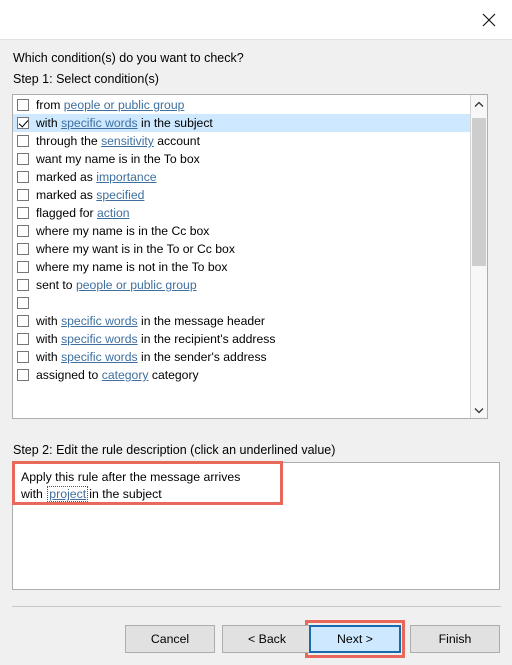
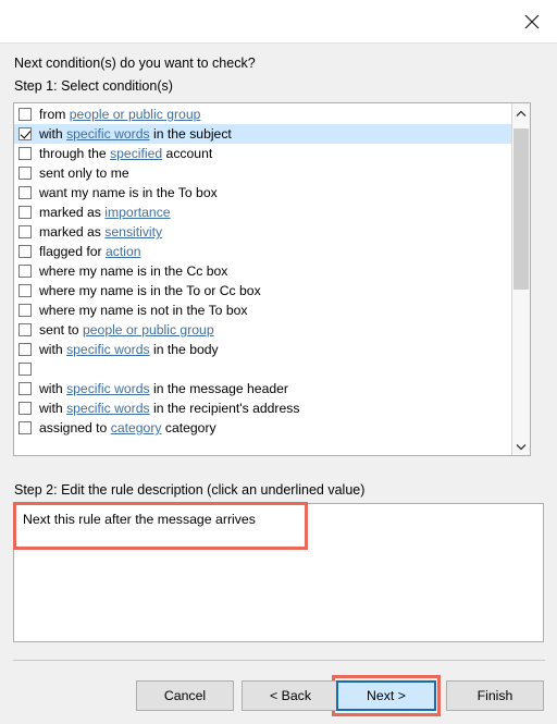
- Which condition(s) do you want to check?
+ Next condition(s) do you want to check?
  Step 1: Select condition(s)
  from people or public group
  with specific words in the subject
- through the sensitivity account
+ through the specified account
+ sent only to me
  want my name is in the To box
  marked as importance
- marked as specified
+ marked as sensitivity
  flagged for action
  where my name is in the Cc box
- where my want is in the To or Cc box
+ where my name is in the To or Cc box
  where my name is not in the To box
  sent to people or public group
+ with specific words in the body
  with specific words in the message header
  with specific words in the recipient's address
- with specific words in the sender's address
  assigned to category category
  Step 2: Edit the rule description (click an underlined value)
- Apply this rule after the message arrives
+ Next this rule after the message arrives
- with project in the subject
  Cancel
  < Back
  Next >
  Finish
